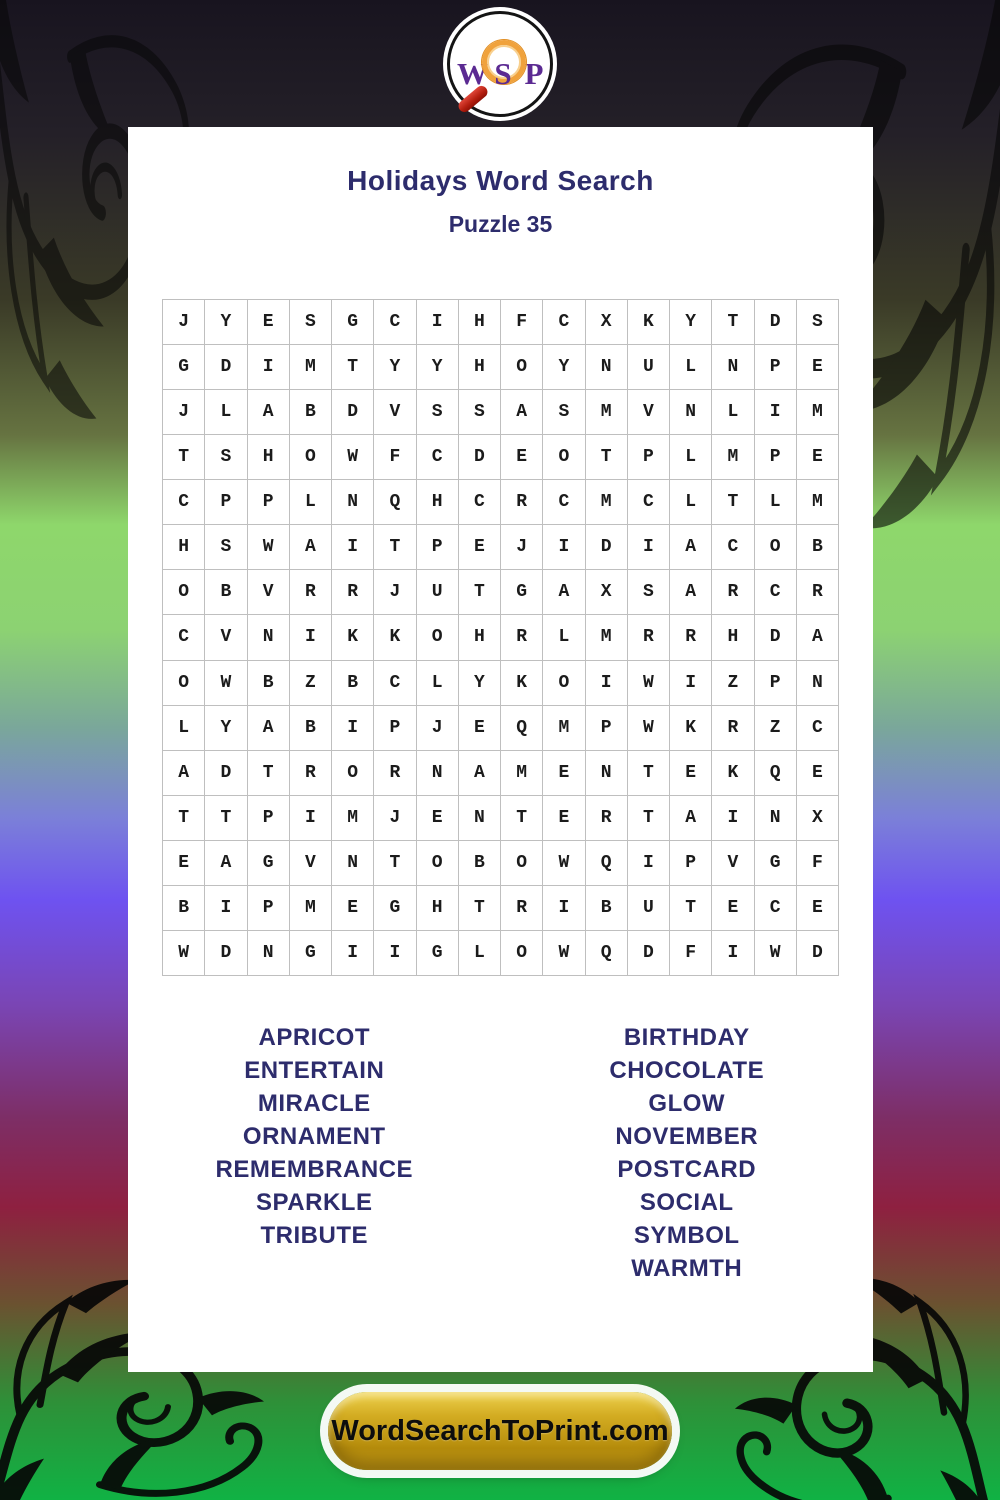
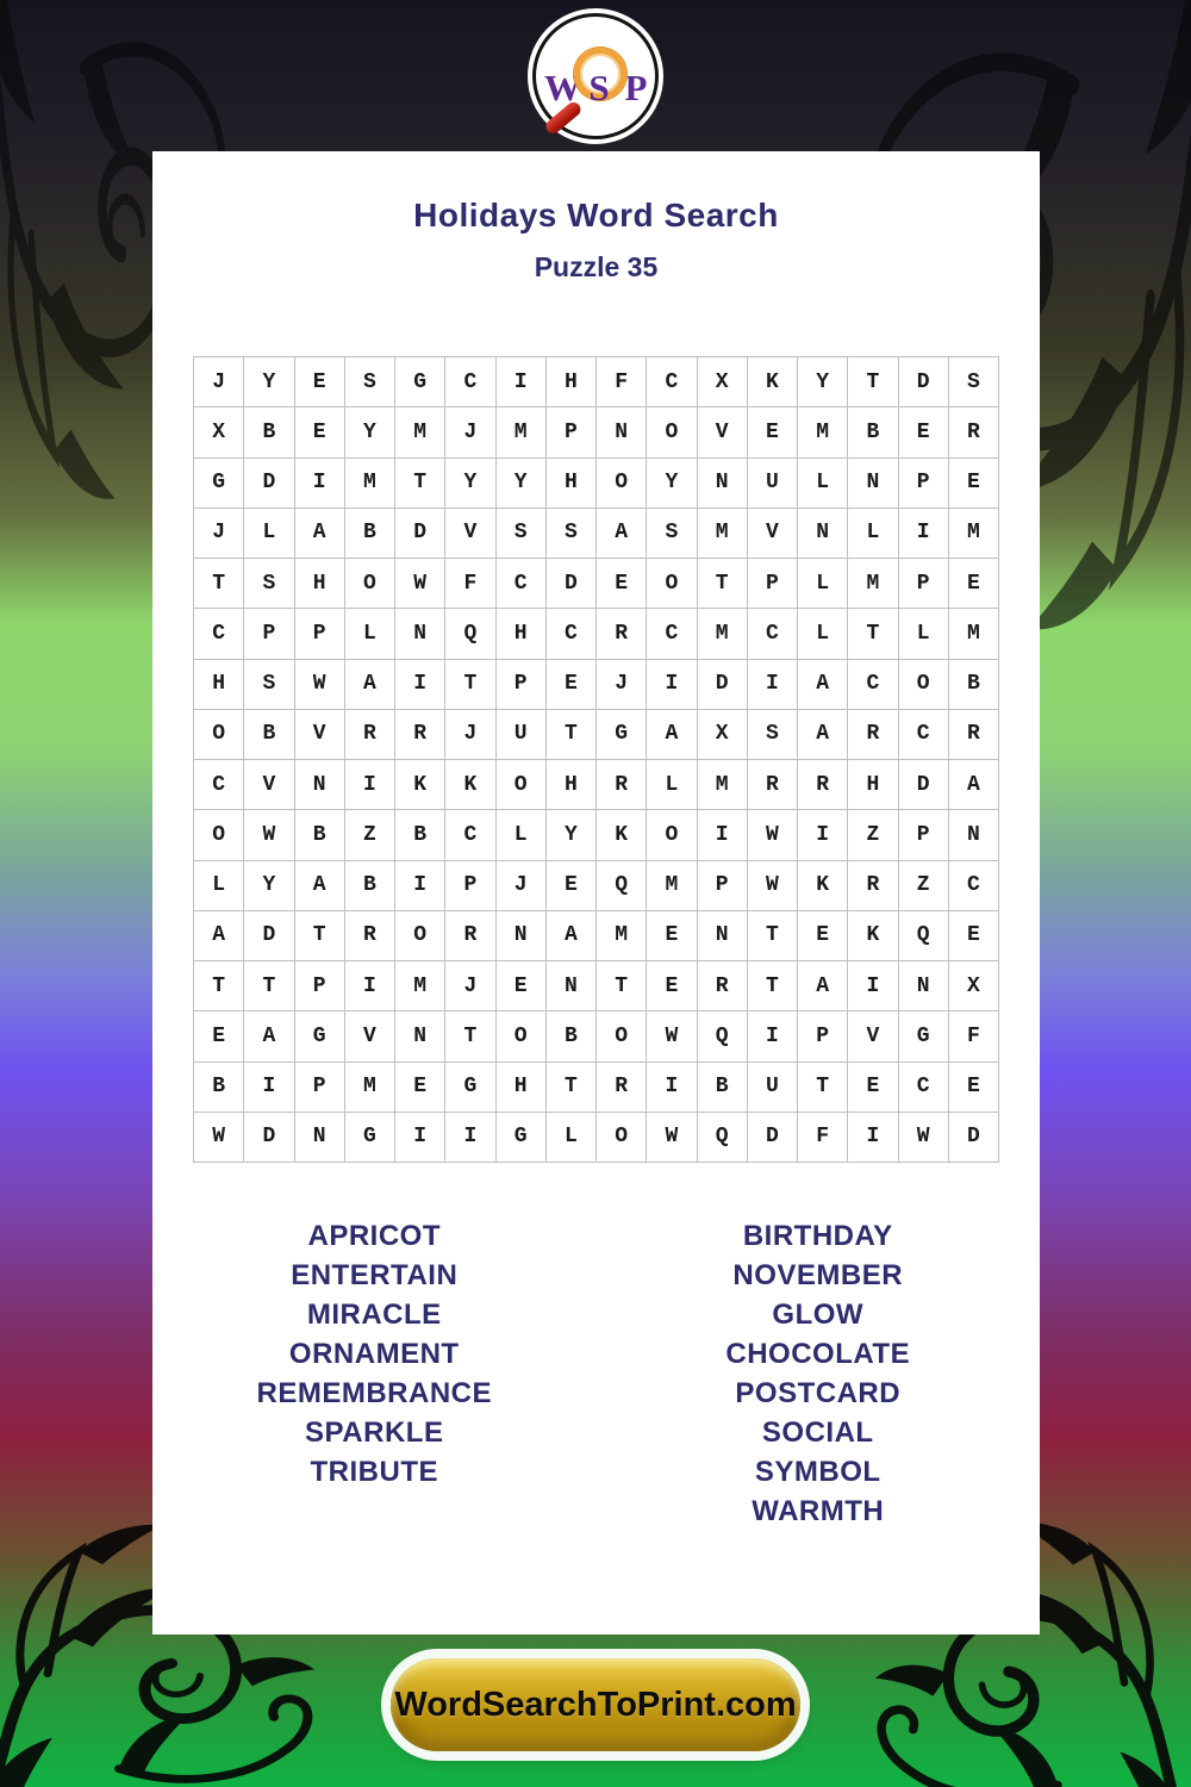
  W
  S
  P
  Holidays Word Search
  Puzzle 35
  J	Y	E	S	G	C	I	H	F	C	X	K	Y	T	D	S
+ X	B	E	Y	M	J	M	P	N	O	V	E	M	B	E	R
  G	D	I	M	T	Y	Y	H	O	Y	N	U	L	N	P	E
  J	L	A	B	D	V	S	S	A	S	M	V	N	L	I	M
  T	S	H	O	W	F	C	D	E	O	T	P	L	M	P	E
  C	P	P	L	N	Q	H	C	R	C	M	C	L	T	L	M
  H	S	W	A	I	T	P	E	J	I	D	I	A	C	O	B
  O	B	V	R	R	J	U	T	G	A	X	S	A	R	C	R
  C	V	N	I	K	K	O	H	R	L	M	R	R	H	D	A
  O	W	B	Z	B	C	L	Y	K	O	I	W	I	Z	P	N
  L	Y	A	B	I	P	J	E	Q	M	P	W	K	R	Z	C
  A	D	T	R	O	R	N	A	M	E	N	T	E	K	Q	E
  T	T	P	I	M	J	E	N	T	E	R	T	A	I	N	X
  E	A	G	V	N	T	O	B	O	W	Q	I	P	V	G	F
  B	I	P	M	E	G	H	T	R	I	B	U	T	E	C	E
  W	D	N	G	I	I	G	L	O	W	Q	D	F	I	W	D
  APRICOT
  ENTERTAIN
  MIRACLE
  ORNAMENT
  REMEMBRANCE
  SPARKLE
  TRIBUTE
  BIRTHDAY
- CHOCOLATE
+ NOVEMBER
  GLOW
- NOVEMBER
+ CHOCOLATE
  POSTCARD
  SOCIAL
  SYMBOL
  WARMTH
  WordSearchToPrint.com
